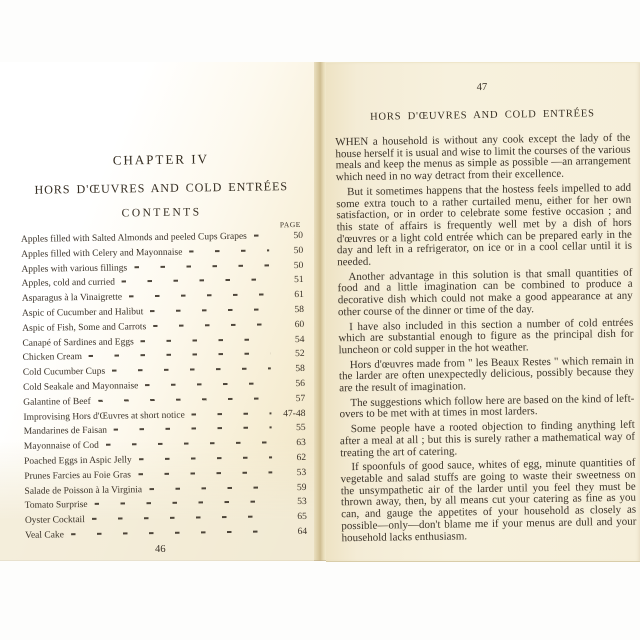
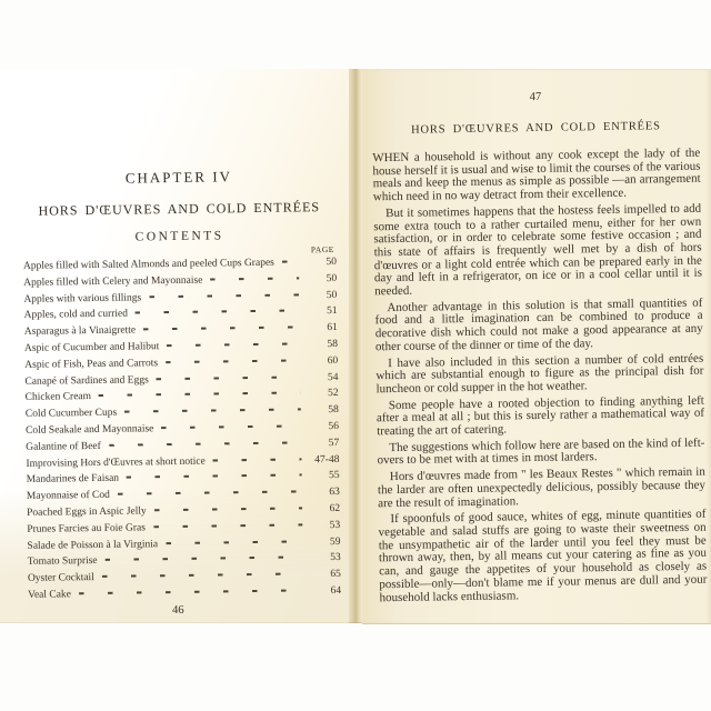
  CHAPTER IV
  HORS D'ŒUVRES AND COLD ENTRÉES
  CONTENTS
  PAGE
  Apples filled with Salted Almonds and peeled Cups Grapes
  50
  Apples filled with Celery and Mayonnaise
  50
  Apples with various fillings
  50
  Apples, cold and curried
  51
  Asparagus à la Vinaigrette
  61
  Aspic of Cucumber and Halibut
  58
- Aspic of Fish, Some and Carrots
+ Aspic of Fish, Peas and Carrots
  60
  Canapé of Sardines and Eggs
  54
  Chicken Cream
  52
  Cold Cucumber Cups
  58
  Cold Seakale and Mayonnaise
  56
  Galantine of Beef
  57
  Improvising Hors d'Œuvres at short notice
  47-48
  Mandarines de Faisan
  55
  Mayonnaise of Cod
  63
  Poached Eggs in Aspic Jelly
  62
  Prunes Farcies au Foie Gras
  53
  Salade de Poisson à la Virginia
  59
  Tomato Surprise
  53
  Oyster Cocktail
  65
  Veal Cake
  64
  46
  47
  HORS D'ŒUVRES AND COLD ENTRÉES
  WHEN a household is without any cook except the lady of the house herself it is usual and wise to limit the courses of the various meals and keep the menus as simple as possible —an arrangement which need in no way detract from their excellence.
  But it sometimes happens that the hostess feels impelled to add some extra touch to a rather curtailed menu, either for her own satisfaction, or in order to celebrate some festive occasion ; and this state of affairs is frequently well met by a dish of hors d'œuvres or a light cold entrée which can be prepared early in the day and left in a refrigerator, on ice or in a cool cellar until it is needed.
  Another advantage in this solution is that small quantities of food and a little imagination can be combined to produce a decorative dish which could not make a good appearance at any other course of the dinner or time of the day.
  I have also included in this section a number of cold entrées which are substantial enough to figure as the principal dish for luncheon or cold supper in the hot weather.
- Hors d'œuvres made from " les Beaux Restes " which remain in the larder are often unexpectedly delicious, possibly because they are the result of imagination.
+ Some people have a rooted objection to finding anything left after a meal at all ; but this is surely rather a mathematical way of treating the art of catering.
  The suggestions which follow here are based on the kind of left-overs to be met with at times in most larders.
- Some people have a rooted objection to finding anything left after a meal at all ; but this is surely rather a mathematical way of treating the art of catering.
+ Hors d'œuvres made from " les Beaux Restes " which remain in the larder are often unexpectedly delicious, possibly because they are the result of imagination.
  If spoonfuls of good sauce, whites of egg, minute quantities of vegetable and salad stuffs are going to waste their sweetness on the unsympathetic air of the larder until you feel they must be thrown away, then, by all means cut your catering as fine as you can, and gauge the appetites of your household as closely as possible—only—don't blame me if your menus are dull and your household lacks enthusiasm.
